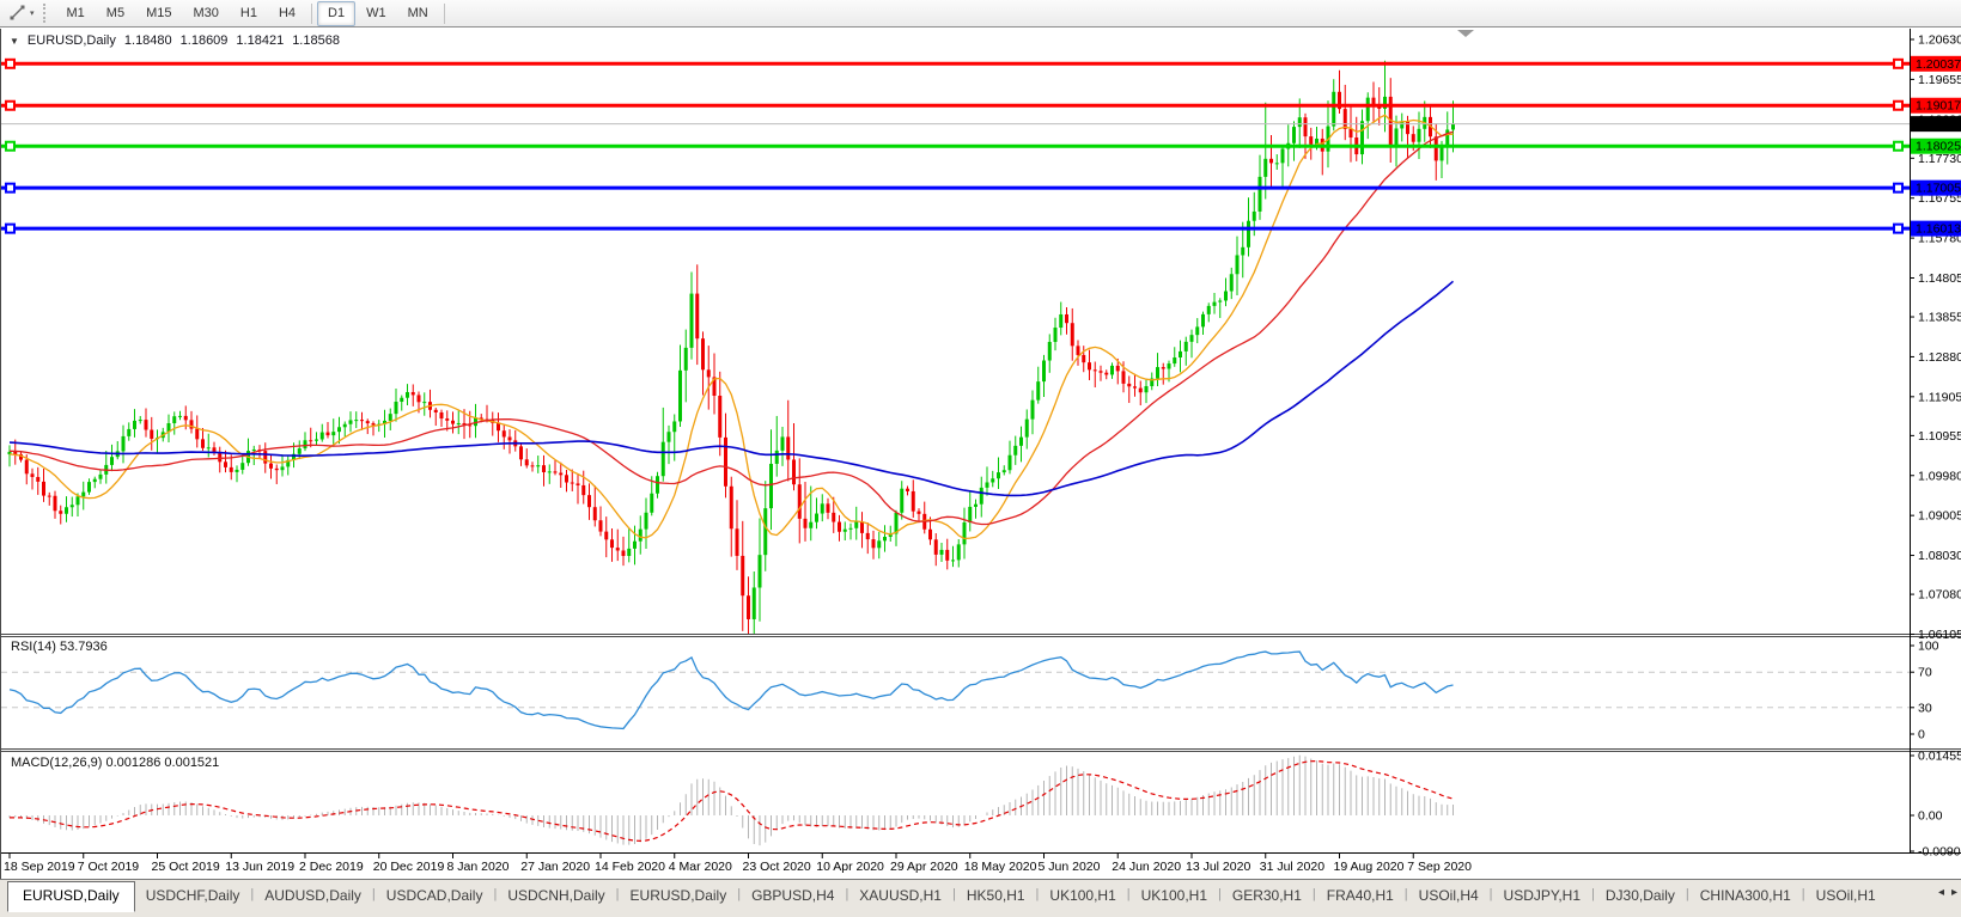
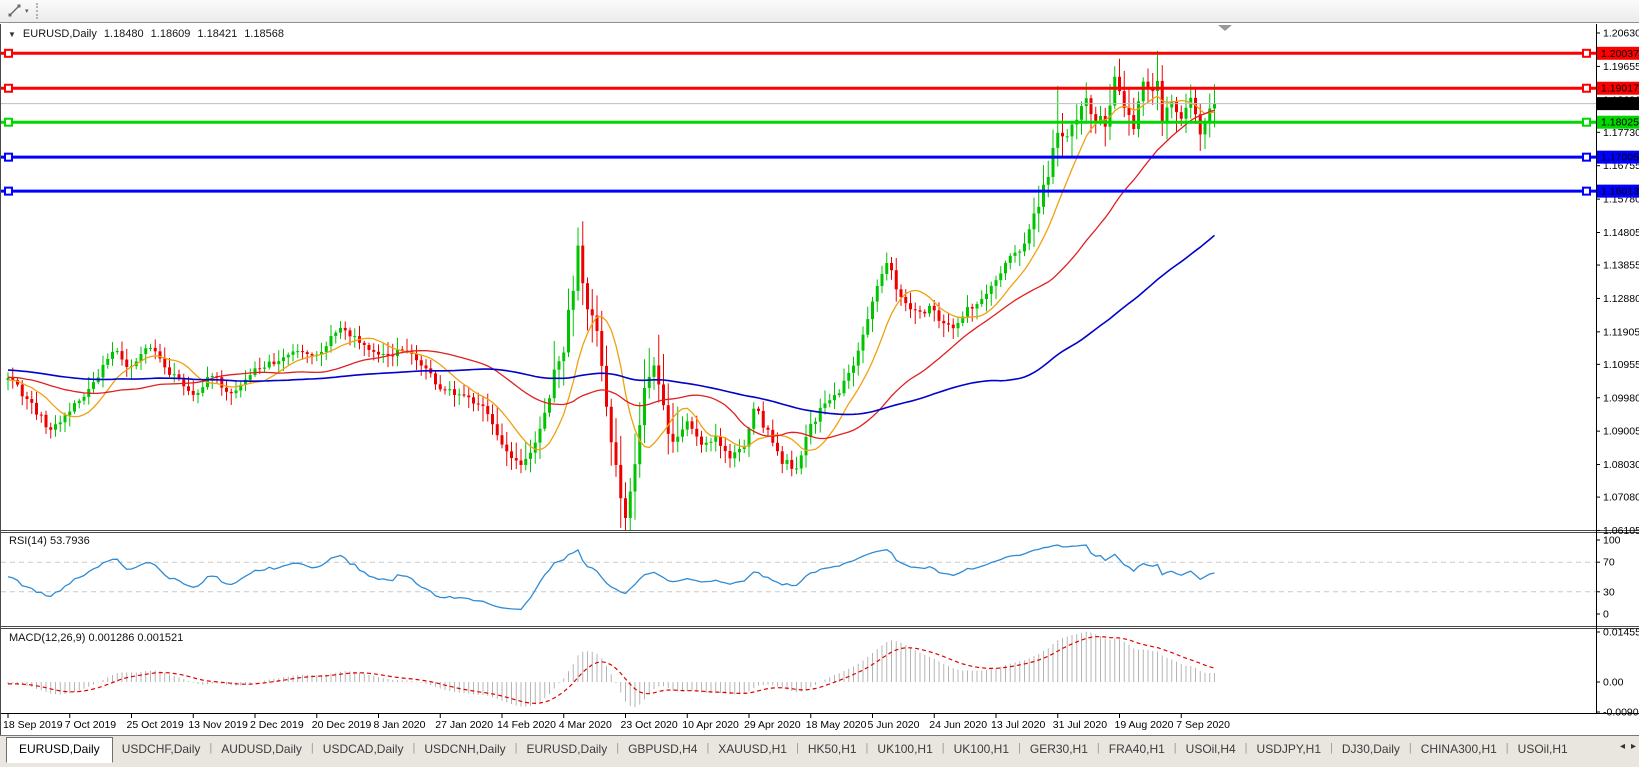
- M1
- M5
- M15
- M30
- H1
- H4
- D1
- W1
- MN
  1.20630
  1.19655
  1.17730
  1.16755
  1.15780
  1.14805
  1.13855
  1.12880
  1.11905
  1.10955
  1.09980
  1.09005
  1.08030
  1.07080
  1.06105
  1.20037
  1.19017
  1.18025
  1.17005
  1.16013
  1.18568
  100
  70
  30
  0
  0.01455
  0.00
  -0.0090
  18 Sep 2019
  7 Oct 2019
  25 Oct 2019
- 13 Jun 2019
+ 13 Nov 2019
  2 Dec 2019
  20 Dec 2019
  8 Jan 2020
  27 Jan 2020
  14 Feb 2020
  4 Mar 2020
  23 Oct 2020
  10 Apr 2020
  29 Apr 2020
  18 May 2020
  5 Jun 2020
  24 Jun 2020
  13 Jul 2020
  31 Jul 2020
  19 Aug 2020
  7 Sep 2020
  ▼
  EURUSD,Daily
  1.18480
  1.18609
  1.18421
  1.18568
  RSI(14) 53.7936
  MACD(12,26,9) 0.001286 0.001521
  EURUSD,Daily
  USDCHF,Daily
  |
  AUDUSD,Daily
  |
  USDCAD,Daily
  |
  USDCNH,Daily
  |
  EURUSD,Daily
  |
  GBPUSD,H4
  |
  XAUUSD,H1
  |
  HK50,H1
  |
  UK100,H1
  |
  UK100,H1
  |
  GER30,H1
  |
  FRA40,H1
  |
  USOil,H4
  |
  USDJPY,H1
  |
  DJ30,Daily
  |
  CHINA300,H1
  |
  USOil,H1
  ◂
  ▸
